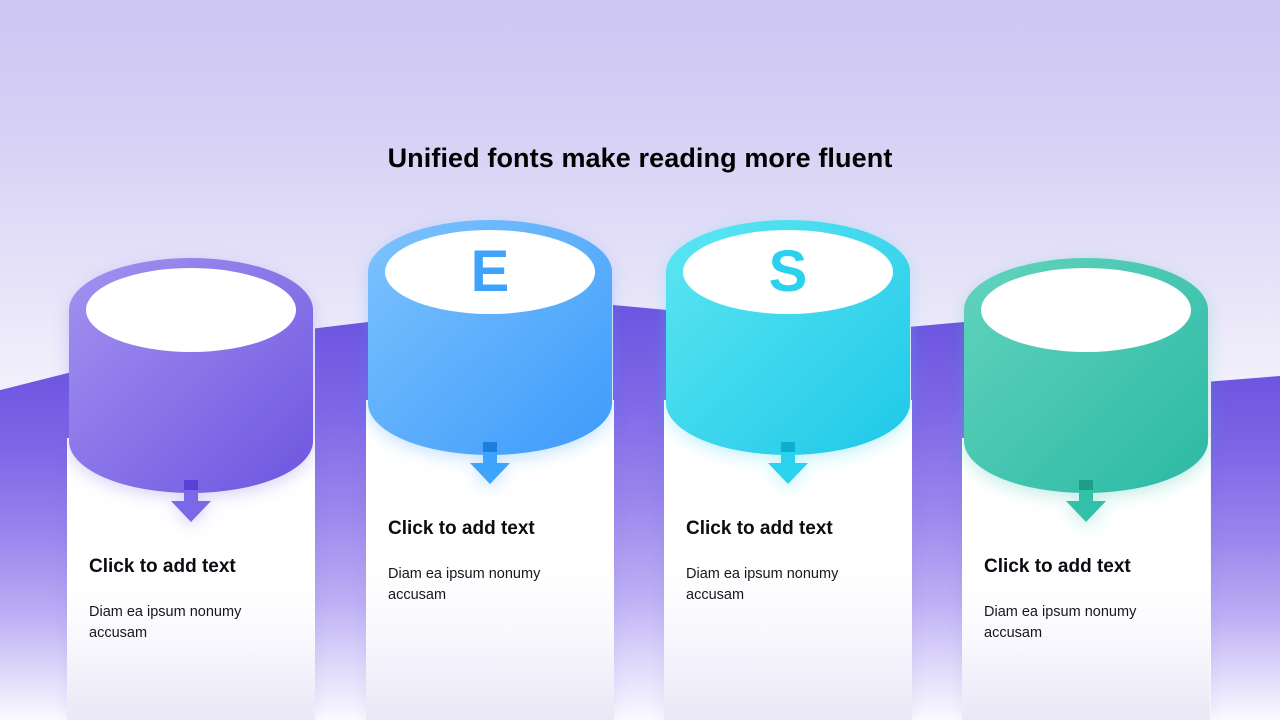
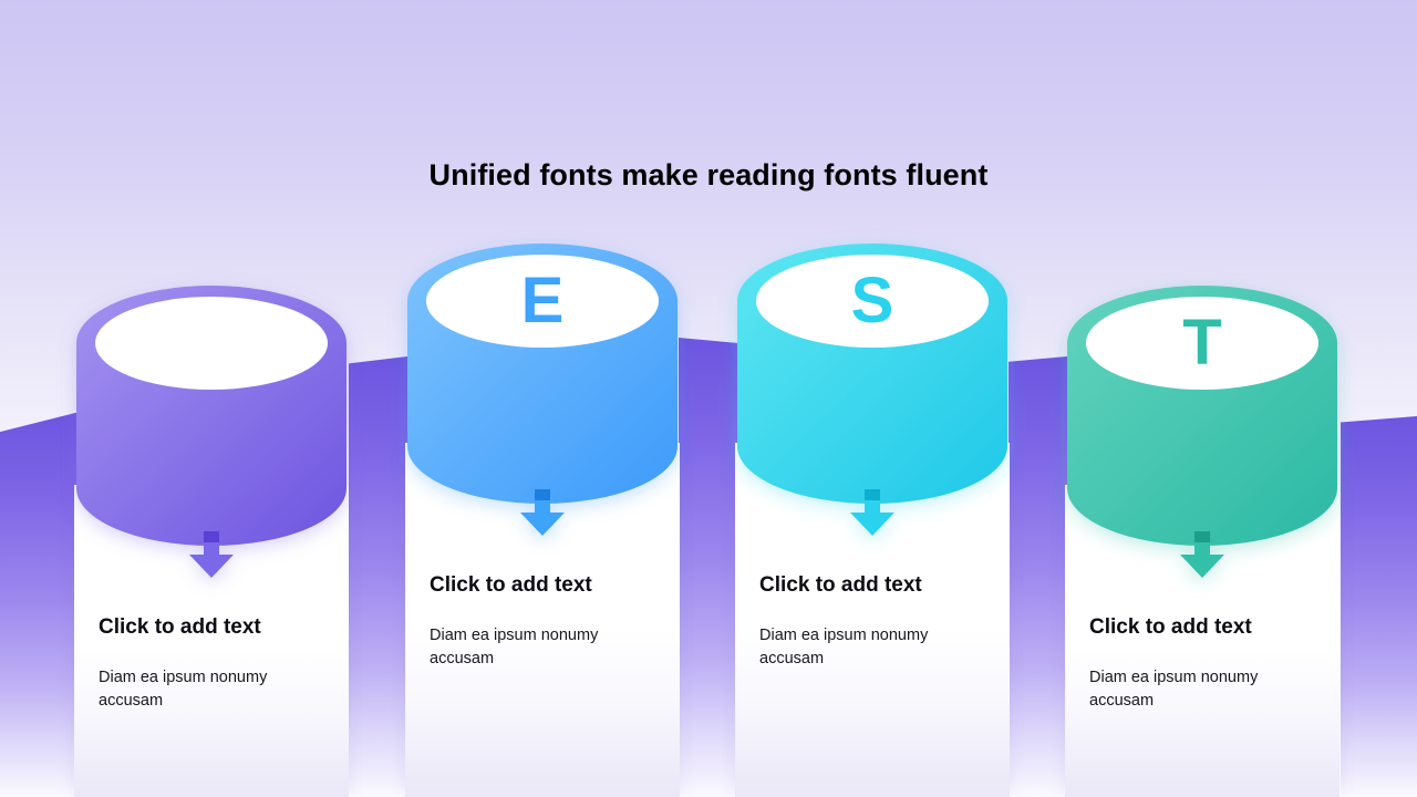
  Click to add text
  Diam ea ipsum nonumy accusam
  Click to add text
  Diam ea ipsum nonumy accusam
  Click to add text
  Diam ea ipsum nonumy accusam
  Click to add text
  Diam ea ipsum nonumy accusam
  E
  S
+ T
- Unified fonts make reading more fluent
+ Unified fonts make reading fonts fluent
